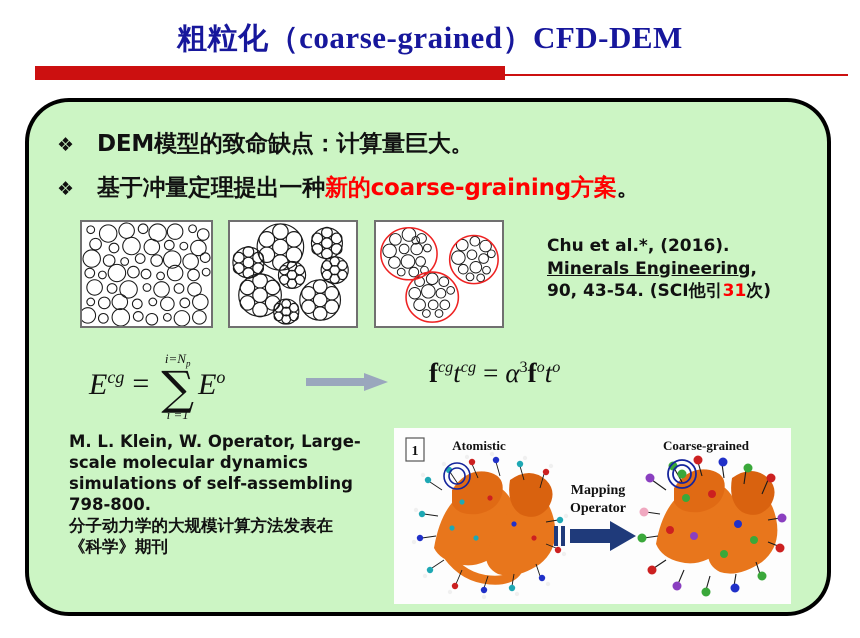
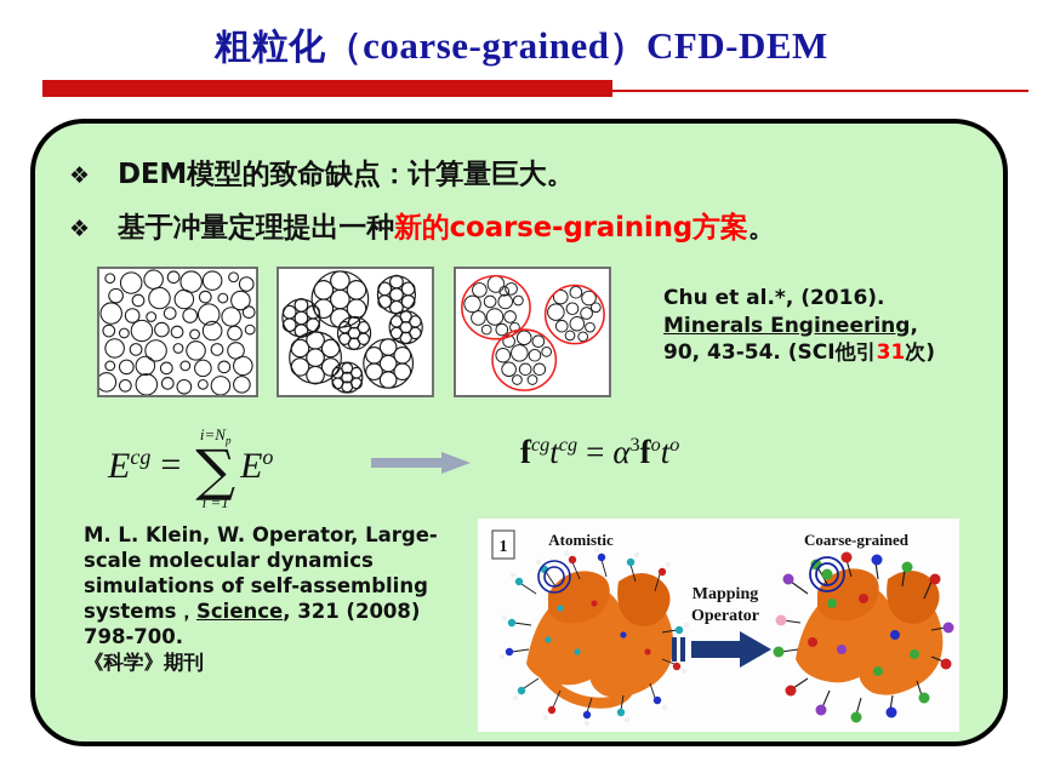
  粗粒化（coarse-grained）CFD-DEM
  ❖
  DEM模型的致命缺点：计算量巨大。
  ❖
  基于冲量定理提出一种新的coarse-graining方案。
  Chu et al.*, (2016).
  Minerals Engineering,
  90, 43-54. (SCI他引31次)
  Ecg
  =
  i=Np
  ∑
  i =1
  Eo
  fcgtcg = α3foto
  M. L. Klein, W. Operator, Large-
  scale molecular dynamics
  simulations of self-assembling
+ systems，Science, 321 (2008)
- 798-800.
+ 798-700.
- 分子动力学的大规模计算方法发表在
  《科学》期刊
  1
  Atomistic
  Coarse-grained
  Mapping
  Operator
